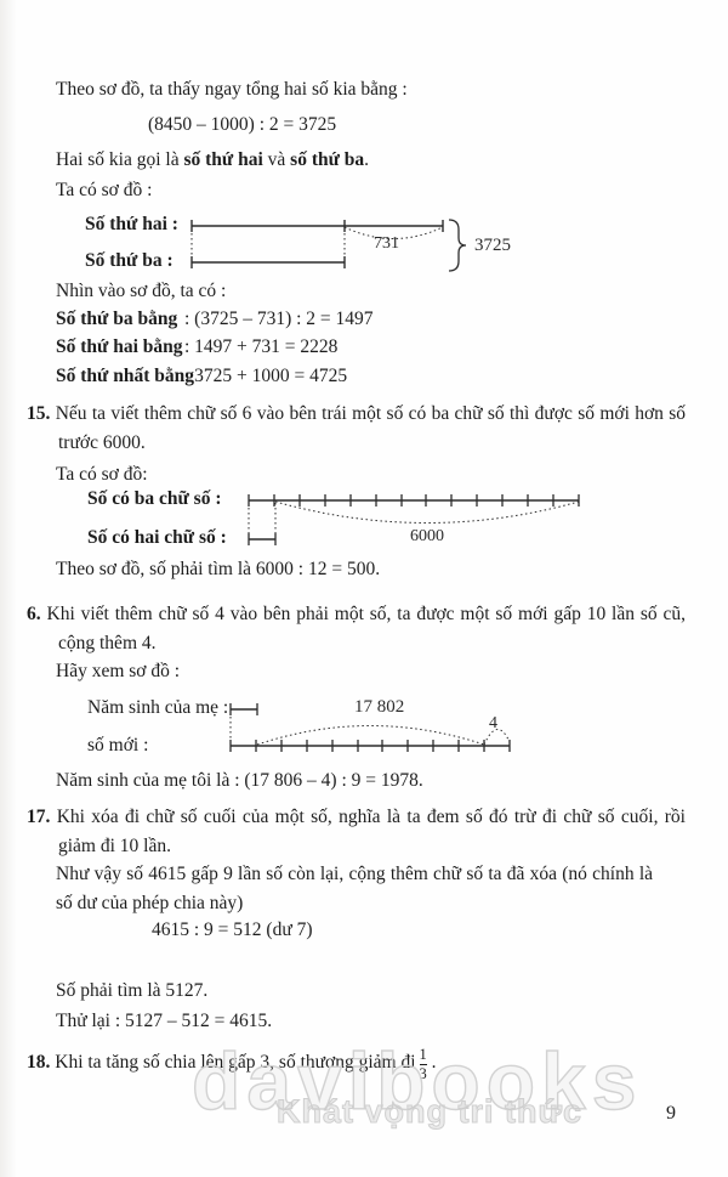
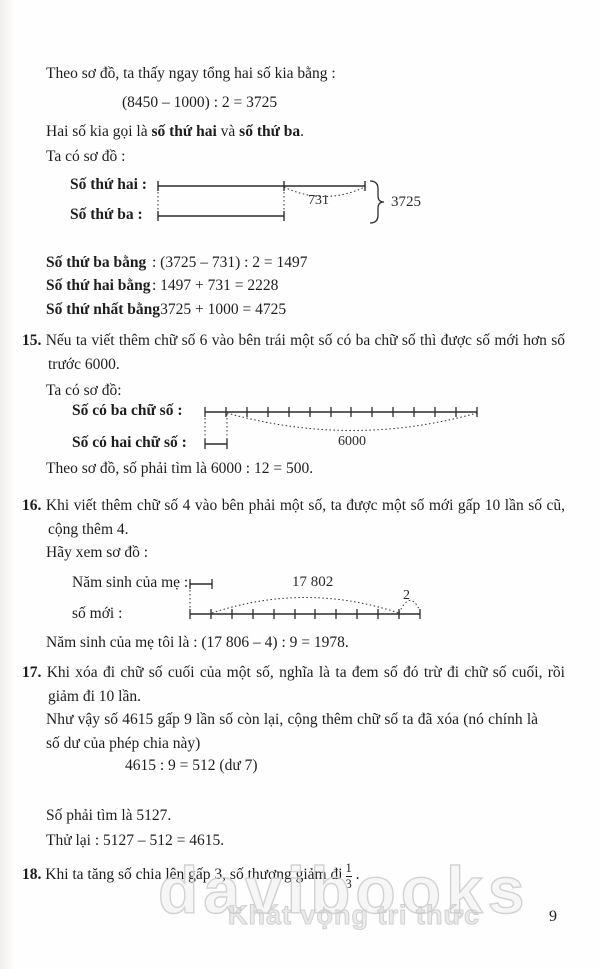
  Theo sơ đồ, ta thấy ngay tổng hai số kia bằng :
  (8450 – 1000) : 2 = 3725
  Hai số kia gọi là số thứ hai và số thứ ba.
  Ta có sơ đồ :
  Số thứ hai :
  Số thứ ba :
  731
  3725
- Nhìn vào sơ đồ, ta có :
  Số thứ ba bằng : (3725 – 731) : 2 = 1497
  Số thứ hai bằng: 1497 + 731 = 2228
  Số thứ nhất bằn: 3725 + 1000 = 4725
  15. Nếu ta viết thêm chữ số 6 vào bên trái một số có ba chữ số thì được số mới hơn số trước 6000.
  Ta có sơ đồ:
  Số có ba chữ số :
  Số có hai chữ số :
  6000
  Theo sơ đồ, số phải tìm là 6000 : 12 = 500.
- 6. Khi viết thêm chữ số 4 vào bên phải một số, ta được một số mới gấp 10 lần số cũ, cộng thêm 4.
+ 16. Khi viết thêm chữ số 4 vào bên phải một số, ta được một số mới gấp 10 lần số cũ, cộng thêm 4.
  Hãy xem sơ đồ :
  Năm sinh của mẹ :
  số mới :
  17 802
- 4
+ 2
  Năm sinh của mẹ tôi là : (17 806 – 4) : 9 = 1978.
  17. Khi xóa đi chữ số cuối của một số, nghĩa là ta đem số đó trừ đi chữ số cuối, rồi giảm đi 10 lần.
  Như vậy số 4615 gấp 9 lần số còn lại, cộng thêm chữ số ta đã xóa (nó chính là số dư của phép chia này)
  4615 : 9 = 512 (dư 7)
  Số phải tìm là 5127.
  Thử lại : 5127 – 512 = 4615.
  18. Khi ta tăng số chia lên gấp 3, số thương giảm đi 13 .
  davibooks
  Khát vọng tri thức
  9
